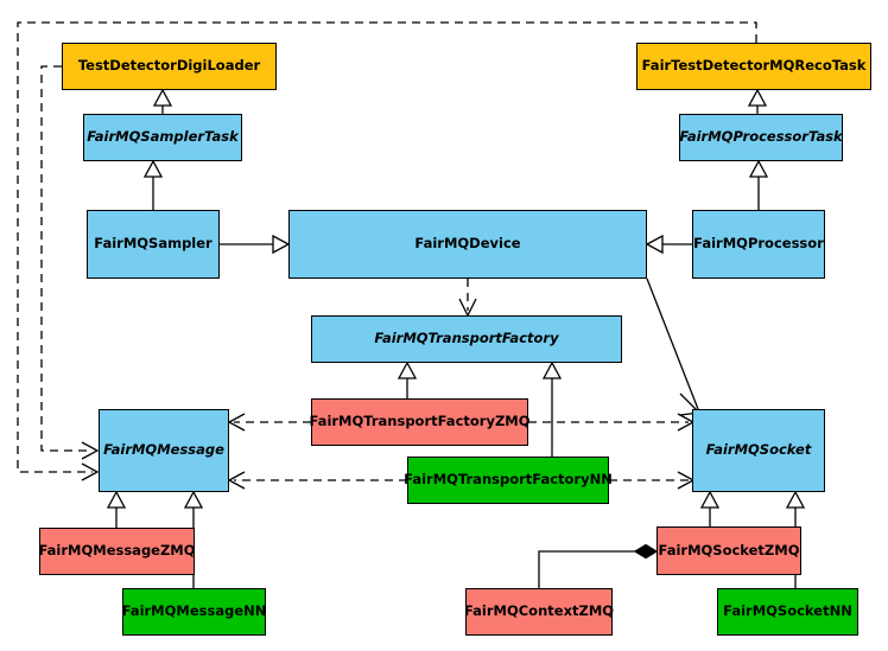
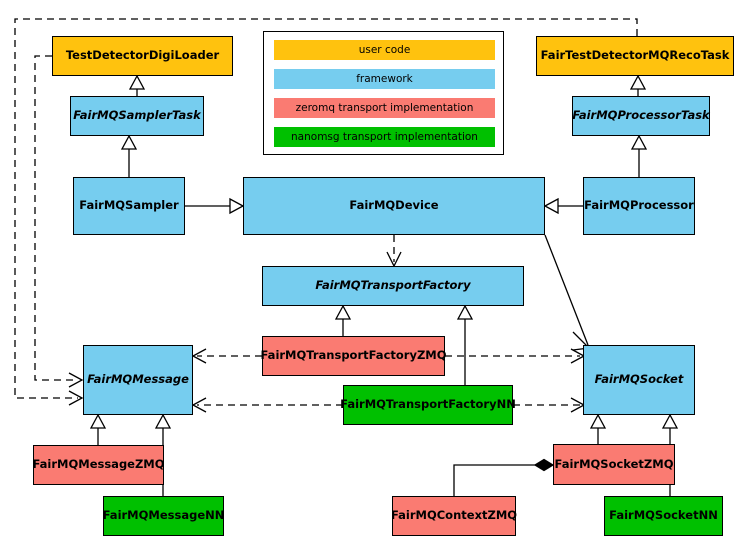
+ user code
+ framework
+ zeromq transport implementation
+ nanomsg transport implementation
  TestDetectorDigiLoader
  FairMQSamplerTask
  FairTestDetectorMQRecoTask
  FairMQProcessorTask
  FairMQSampler
  FairMQDevice
  FairMQProcessor
  FairMQTransportFactory
  FairMQTransportFactoryZMQ
  FairMQTransportFactoryNN
  FairMQMessage
  FairMQSocket
  FairMQMessageZMQ
  FairMQMessageNN
  FairMQSocketZMQ
  FairMQContextZMQ
  FairMQSocketNN
